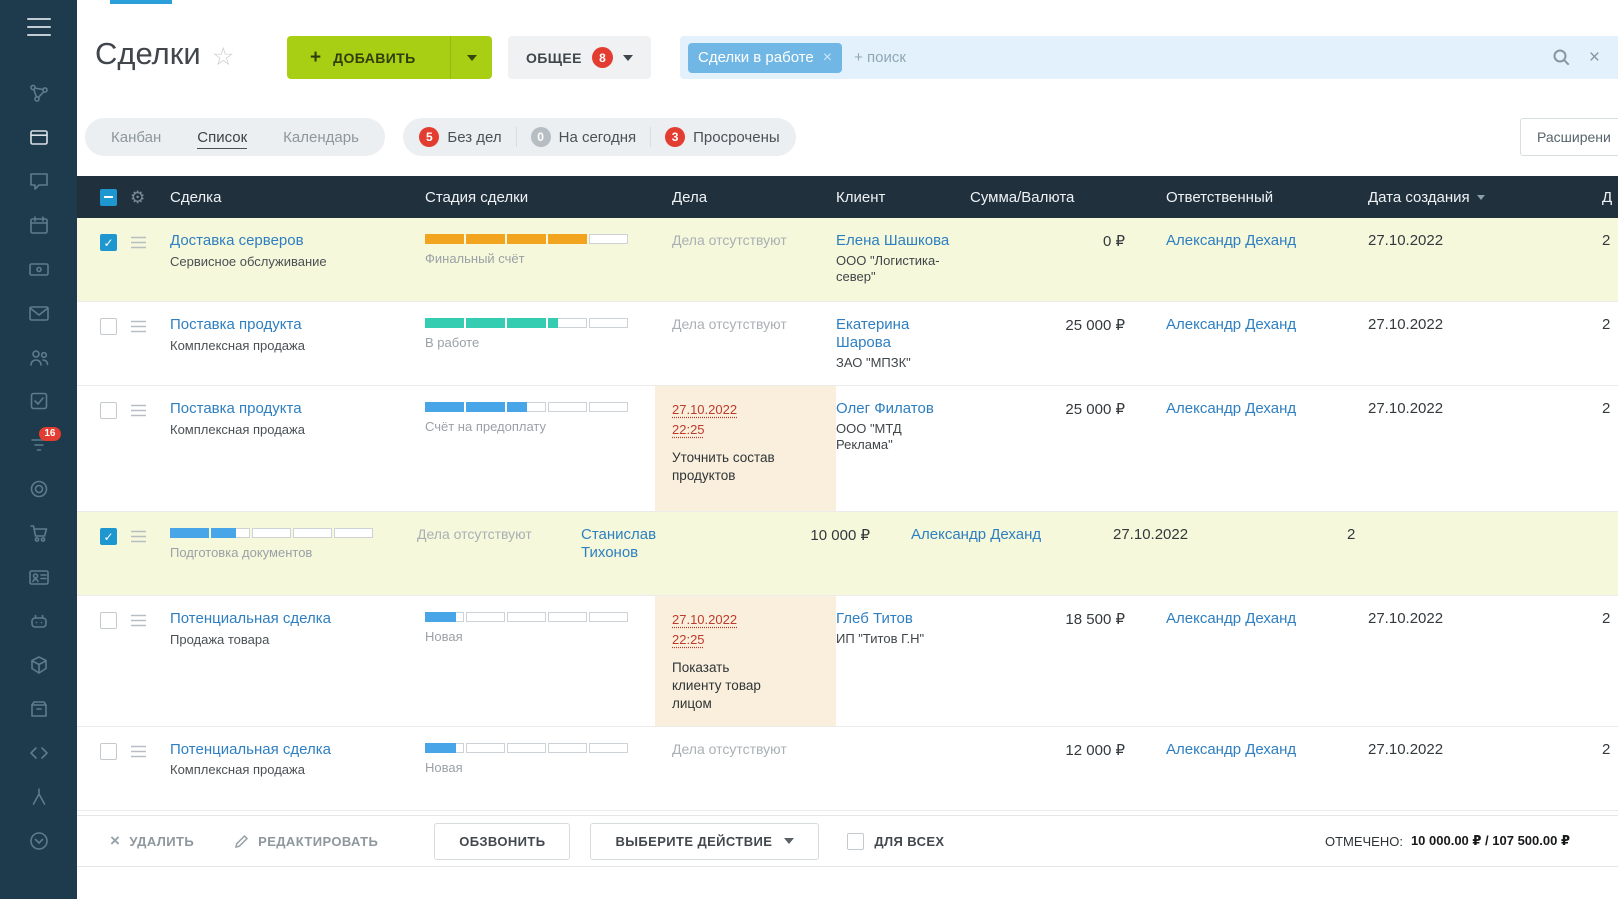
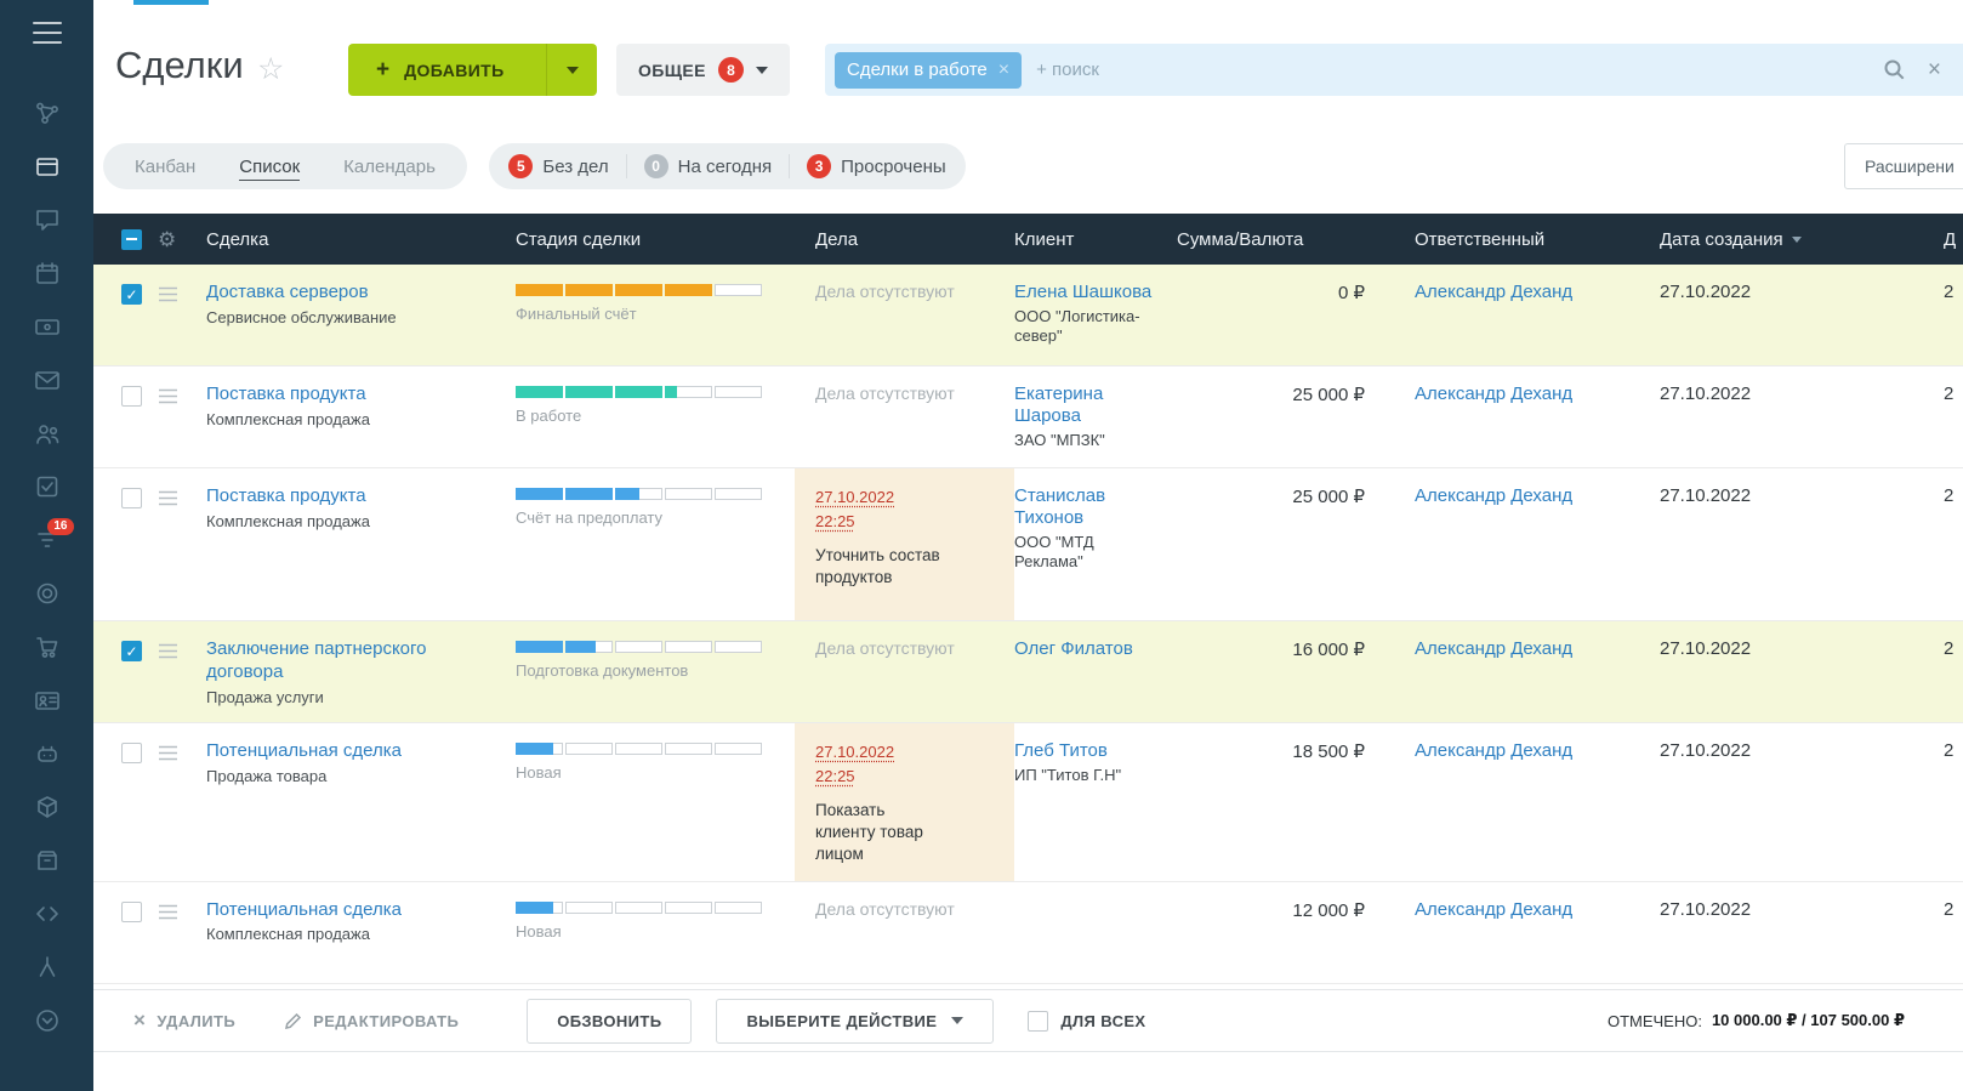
  16
  Сделки
  ☆
  +
  ДОБАВИТЬ
  ОБЩЕЕ
  8
  Сделки в работе
  ×
  + поиск
  ×
  Канбан
  Список
  Календарь
  5
  Без дел
  0
  На сегодня
  3
  Просрочены
  Расширени
  ⚙
  Сделка
  Стадия сделки
  Дела
  Клиент
  Сумма/Валюта
  Ответственный
  Дата создания
  Д
  ✓
  Доставка серверов
  Сервисное обслуживание
  Финальный счёт
  Дела отсутствуют
  Елена Шашкова
  ООО "Логистика-север"
  0 ₽
  Александр Деханд
  27.10.2022
  2
  Поставка продукта
  Комплексная продажа
  В работе
  Дела отсутствуют
  Екатерина Шарова
  ЗАО "МПЗК"
  25 000 ₽
  Александр Деханд
  27.10.2022
  2
  Поставка продукта
  Комплексная продажа
  Счёт на предоплату
  27.10.2022
  22:25
  Уточнить состав продуктов
- Олег Филатов
+ Станислав Тихонов
  ООО "МТД Реклама"
  25 000 ₽
  Александр Деханд
  27.10.2022
  2
  ✓
+ Заключение партнерского договора
+ Продажа услуги
  Подготовка документов
  Дела отсутствуют
- Станислав Тихонов
+ Олег Филатов
- 10 000 ₽
+ 16 000 ₽
  Александр Деханд
  27.10.2022
  2
  Потенциальная сделка
  Продажа товара
  Новая
  27.10.2022
  22:25
  Показать клиенту товар лицом
  Глеб Титов
  ИП "Титов Г.Н"
  18 500 ₽
  Александр Деханд
  27.10.2022
  2
  Потенциальная сделка
  Комплексная продажа
  Новая
  Дела отсутствуют
  12 000 ₽
  Александр Деханд
  27.10.2022
  2
  ×
  УДАЛИТЬ
  РЕДАКТИРОВАТЬ
  ОБЗВОНИТЬ
  ВЫБЕРИТЕ ДЕЙСТВИЕ
  ДЛЯ ВСЕХ
  ОТМЕЧЕНО:
  10 000.00 ₽ / 107 500.00 ₽
